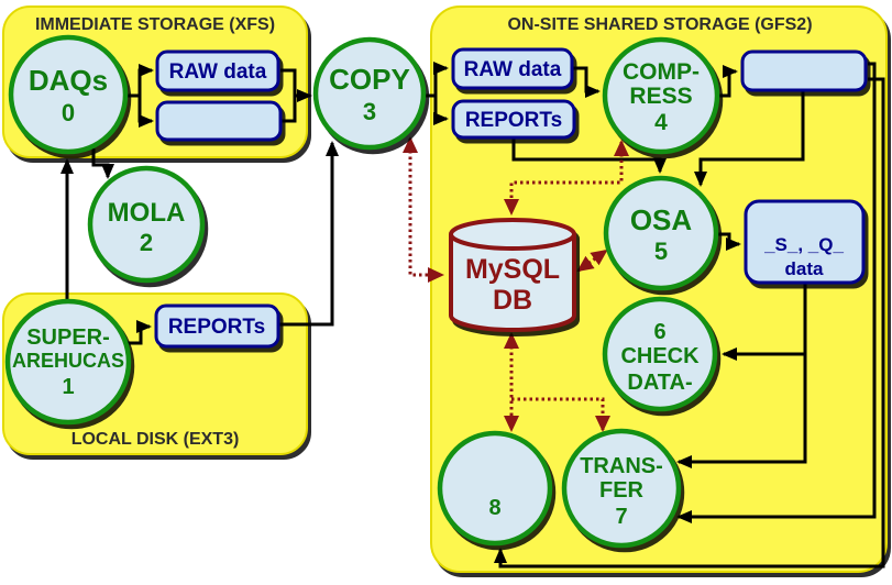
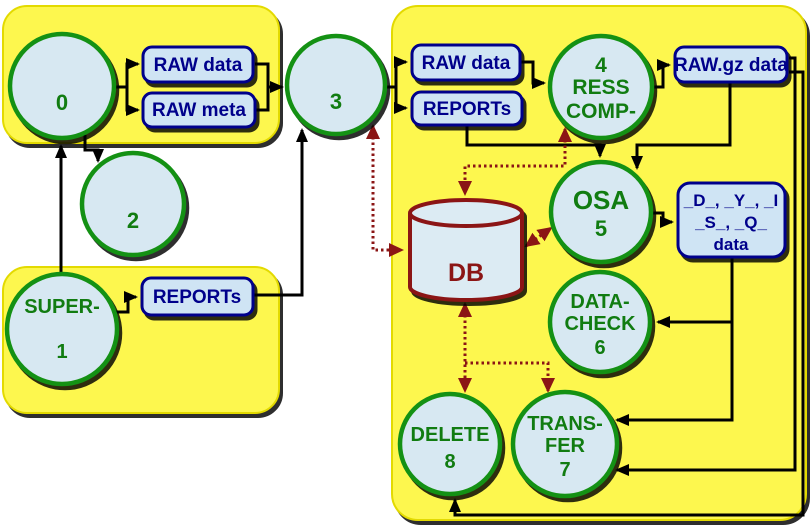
- IMMEDIATE STORAGE (XFS)
- ON-SITE SHARED STORAGE (GFS2)
- LOCAL DISK (EXT3)
  RAW data
+ RAW meta
  RAW data
  REPORTs
+ RAW.gz data
+ _D_, _Y_, _I
  _S_, _Q_
  data
  REPORTs
- MySQL
  DB
- DAQs
  0
- MOLA
  2
  SUPER-
- AREHUCAS
  1
- COPY
  3
- COMP-
+ 4
  RESS
- 4
+ COMP-
  OSA
  5
- 6
+ DATA-
  CHECK
- DATA-
+ 6
  TRANS-
  FER
  7
+ DELETE
  8
